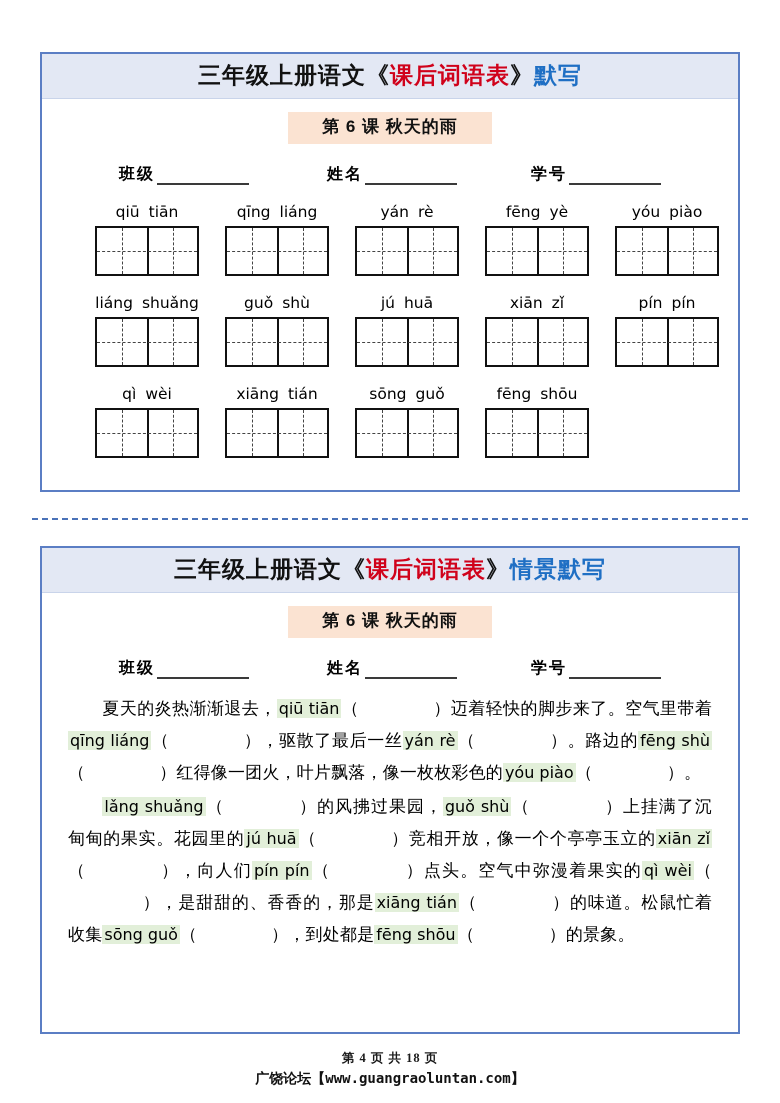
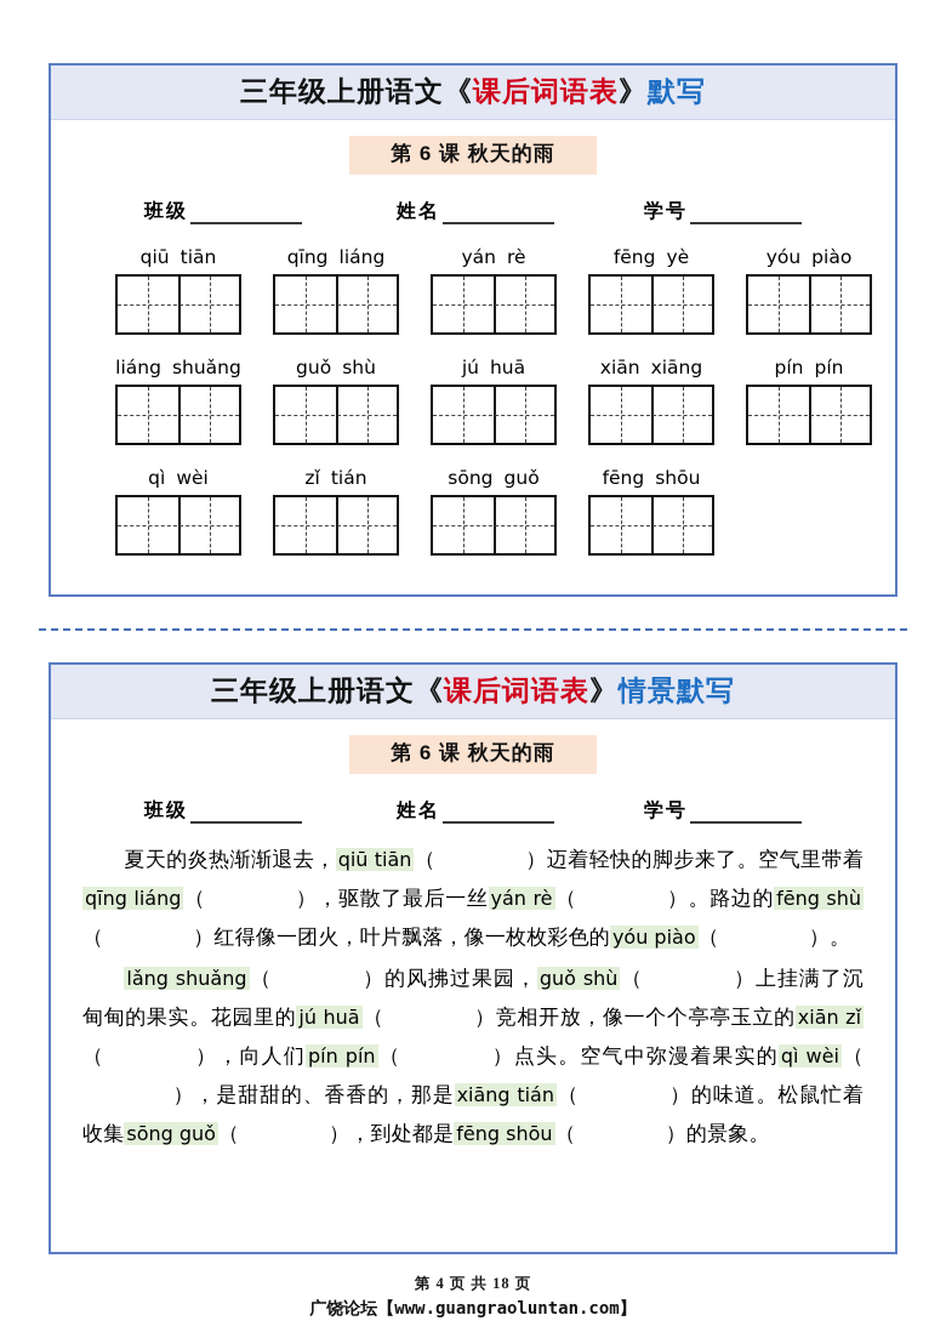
  三年级上册语文《课后词语表》默写
  第 6 课 秋天的雨
  班级
  姓名
  学号
  qiū tiān
  qīng liáng
  yán rè
  fēng yè
  yóu piào
  liáng shuǎng
  guǒ shù
  jú huā
- xiān zǐ
+ xiān xiāng
  pín pín
  qì wèi
- xiāng tián
+ zǐ tián
  sōng guǒ
  fēng shōu
  三年级上册语文《课后词语表》情景默写
  第 6 课 秋天的雨
  班级
  姓名
  学号
  夏天的炎热渐渐退去，qiū tiān（ ）迈着轻快的脚步来了。空气里带着qīng liáng（ ），驱散了最后一丝yán rè（ ）。路边的fēng shù（ ）红得像一团火，叶片飘落，像一枚枚彩色的yóu piào（ ）。
  lǎng shuǎng（ ）的风拂过果园，guǒ shù（ ）上挂满了沉甸甸的果实。花园里的jú huā（ ）竞相开放，像一个个亭亭玉立的xiān zǐ（ ），向人们pín pín（ ）点头。空气中弥漫着果实的qì wèi（），是甜甜的、香香的，那是xiāng tián（ ）的味道。松鼠忙着收集sōng guǒ（ ），到处都是fēng shōu（ ）的景象。
  第 4 页 共 18 页
  广饶论坛【www.guangraoluntan.com】
